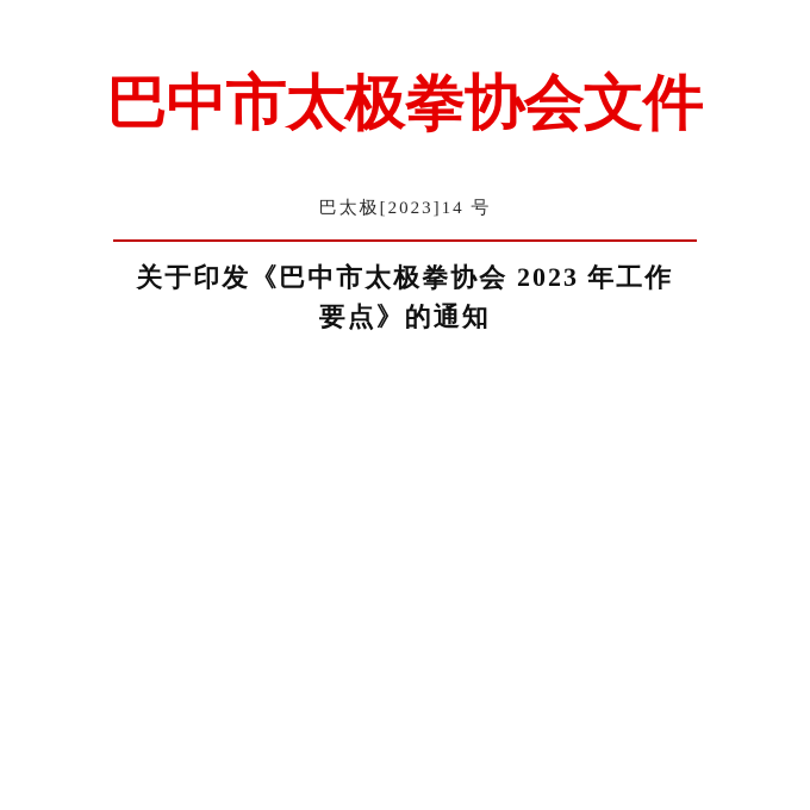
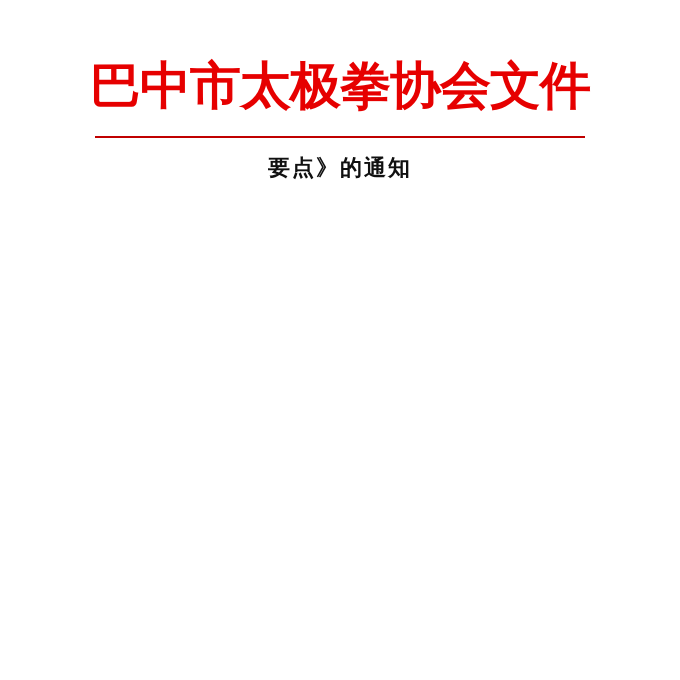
  巴中市太极拳协会文件
- 巴太极[2023]14 号
- 关于印发《巴中市太极拳协会 2023 年工作
  要点》的通知
